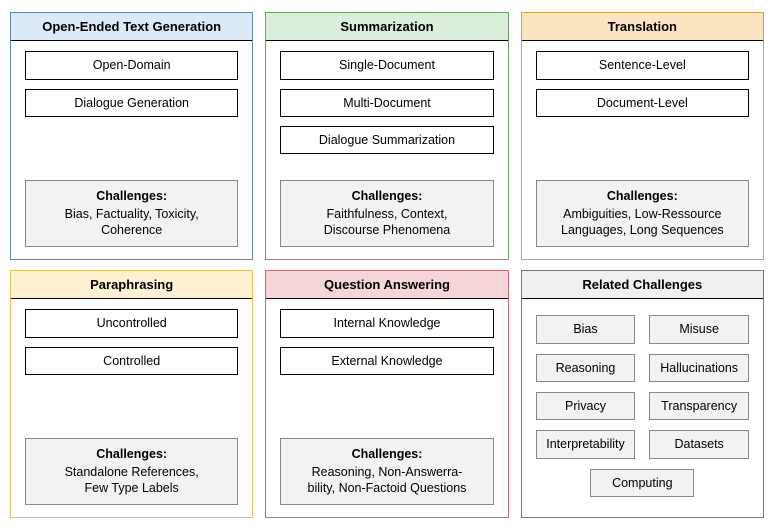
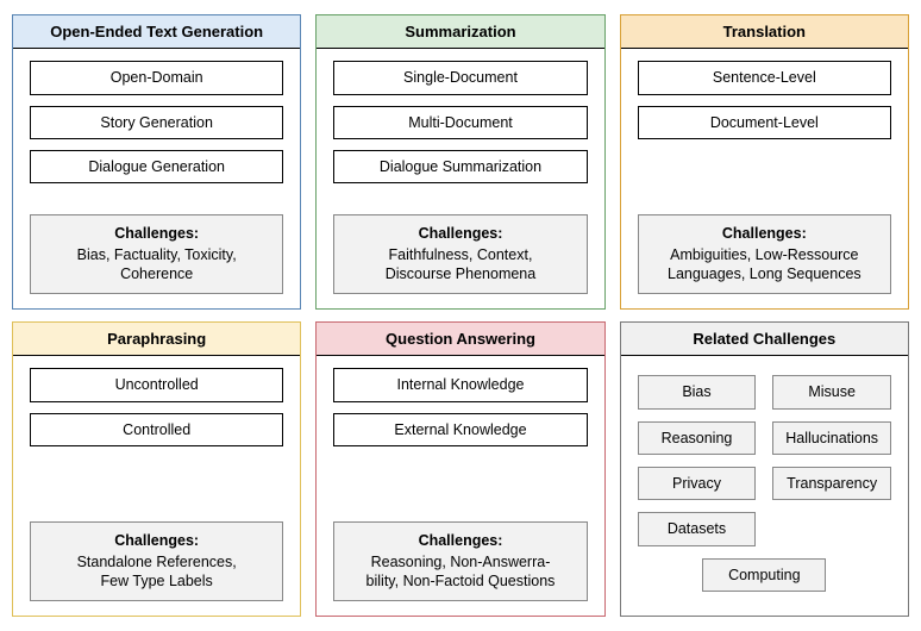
  Open-Ended Text Generation
  Open-Domain
+ Story Generation
  Dialogue Generation
  Challenges:
  Bias, Factuality, Toxicity,
  Coherence
  Summarization
  Single-Document
  Multi-Document
  Dialogue Summarization
  Challenges:
  Faithfulness, Context,
  Discourse Phenomena
  Translation
  Sentence-Level
  Document-Level
  Challenges:
  Ambiguities, Low-Ressource
  Languages, Long Sequences
  Paraphrasing
  Uncontrolled
  Controlled
  Challenges:
  Standalone References,
  Few Type Labels
  Question Answering
  Internal Knowledge
  External Knowledge
  Challenges:
  Reasoning, Non-Answerra-
  bility, Non-Factoid Questions
  Related Challenges
  Bias
  Misuse
  Reasoning
  Hallucinations
  Privacy
  Transparency
- Interpretability
  Datasets
  Computing
